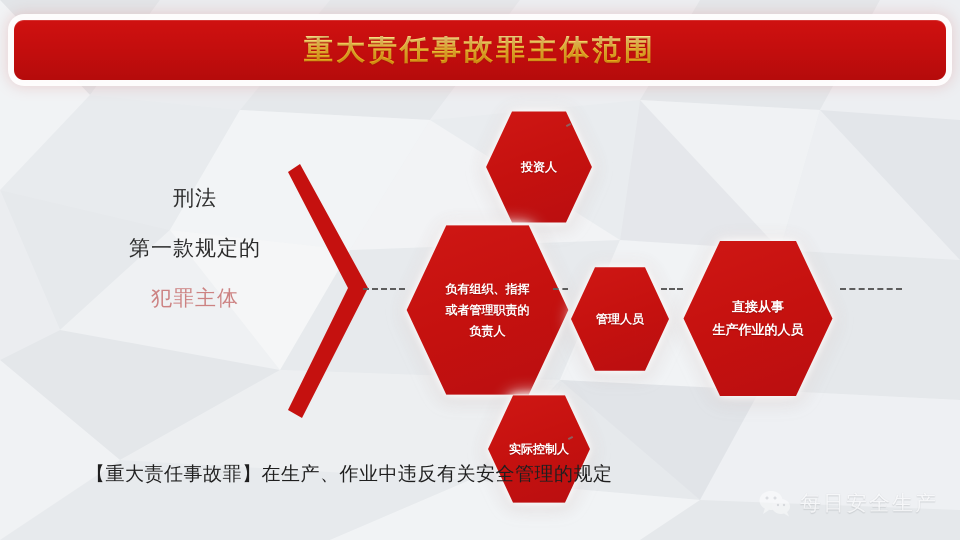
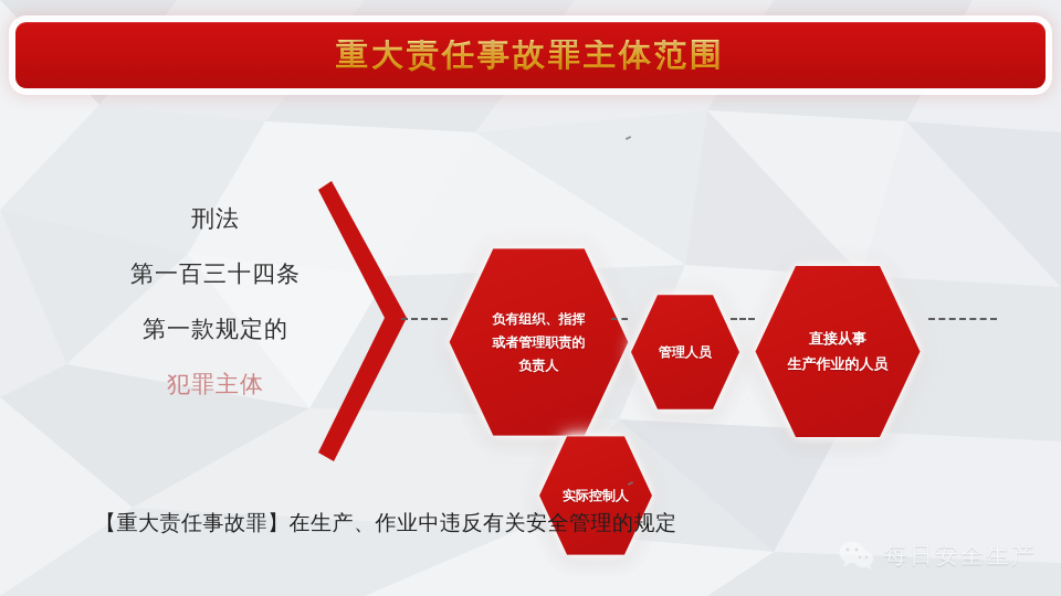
  重大责任事故罪主体范围
  刑法
+ 第一百三十四条
  第一款规定的
  犯罪主体
- 投资人
  负有组织、指挥
  或者管理职责的
  负责人
  实际控制人
  管理人员
  直接从事
  生产作业的人员
  【重大责任事故罪】在生产、作业中违反有关安全管理的规定
  每日安全生产
